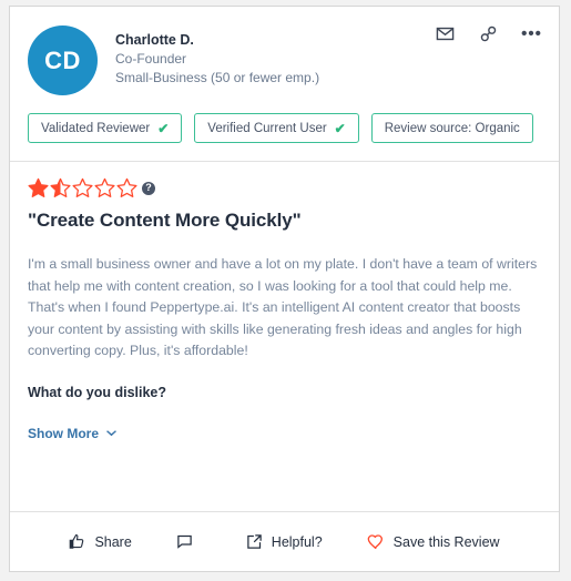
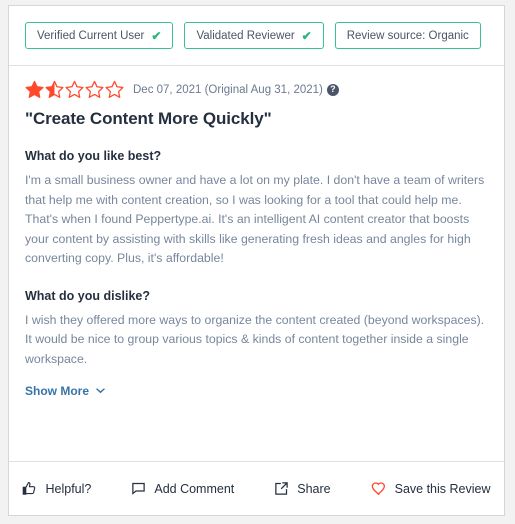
- •••
- CD
- Charlotte D.
- Co-Founder
- Small-Business (50 or fewer emp.)
- Validated Reviewer
+ Verified Current User
  ✔
- Verified Current User
+ Validated Reviewer
  ✔
  Review source: Organic
+ Dec 07, 2021 (Original Aug 31, 2021)
  ?
  "Create Content More Quickly"
+ What do you like best?
  I'm a small business owner and have a lot on my plate. I don't have a team of writers that help me with content creation, so I was looking for a tool that could help me. That's when I found Peppertype.ai. It's an intelligent AI content creator that boosts your content by assisting with skills like generating fresh ideas and angles for high converting copy. Plus, it's affordable!
  What do you dislike?
+ I wish they offered more ways to organize the content created (beyond workspaces). It would be nice to group various topics & kinds of content together inside a single workspace.
  Show More
- Share
+ Helpful?
+ Add Comment
- Helpful?
+ Share
  Save this Review
